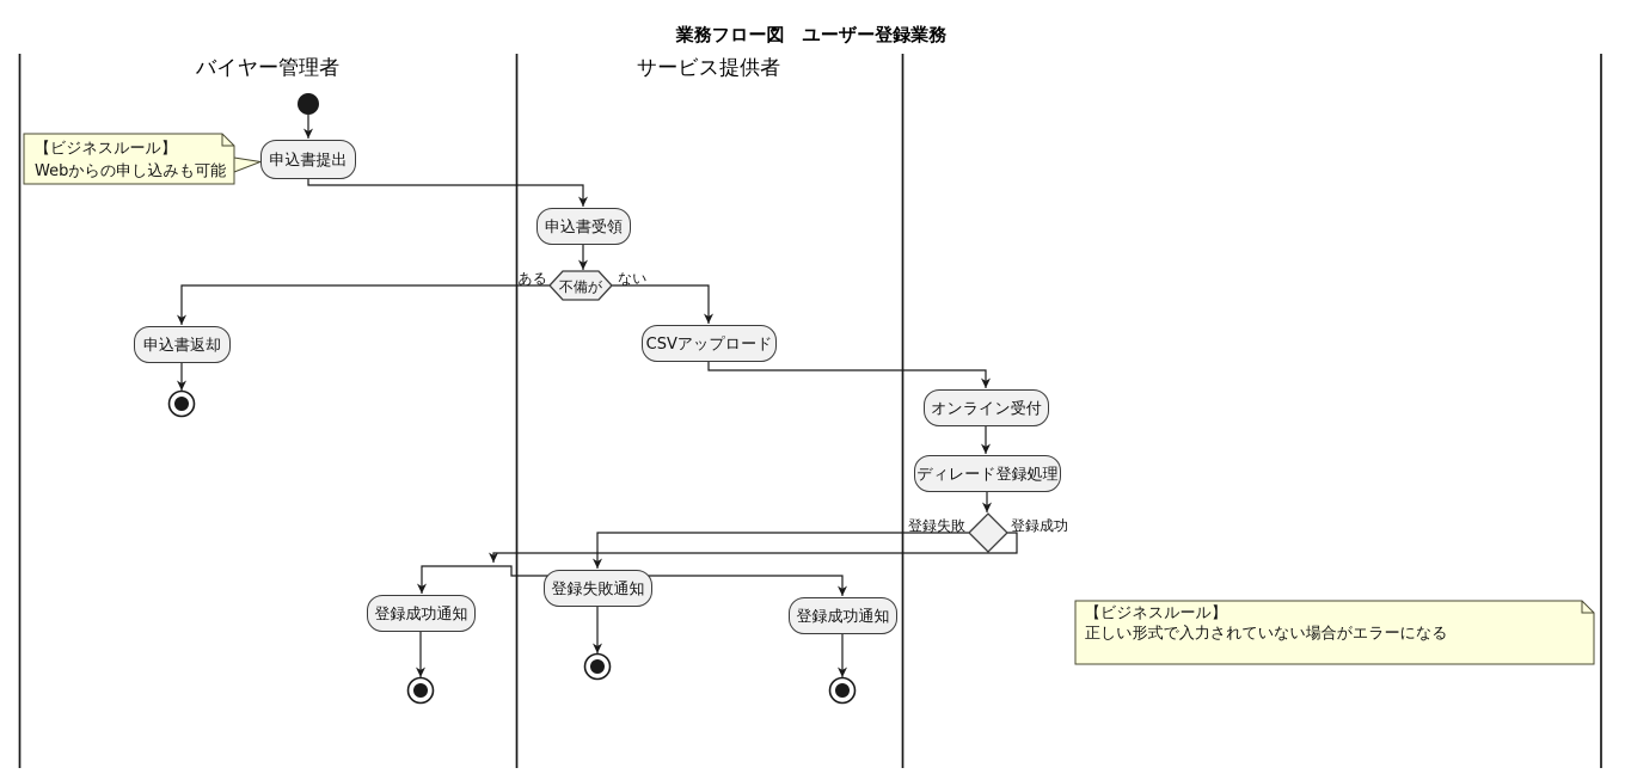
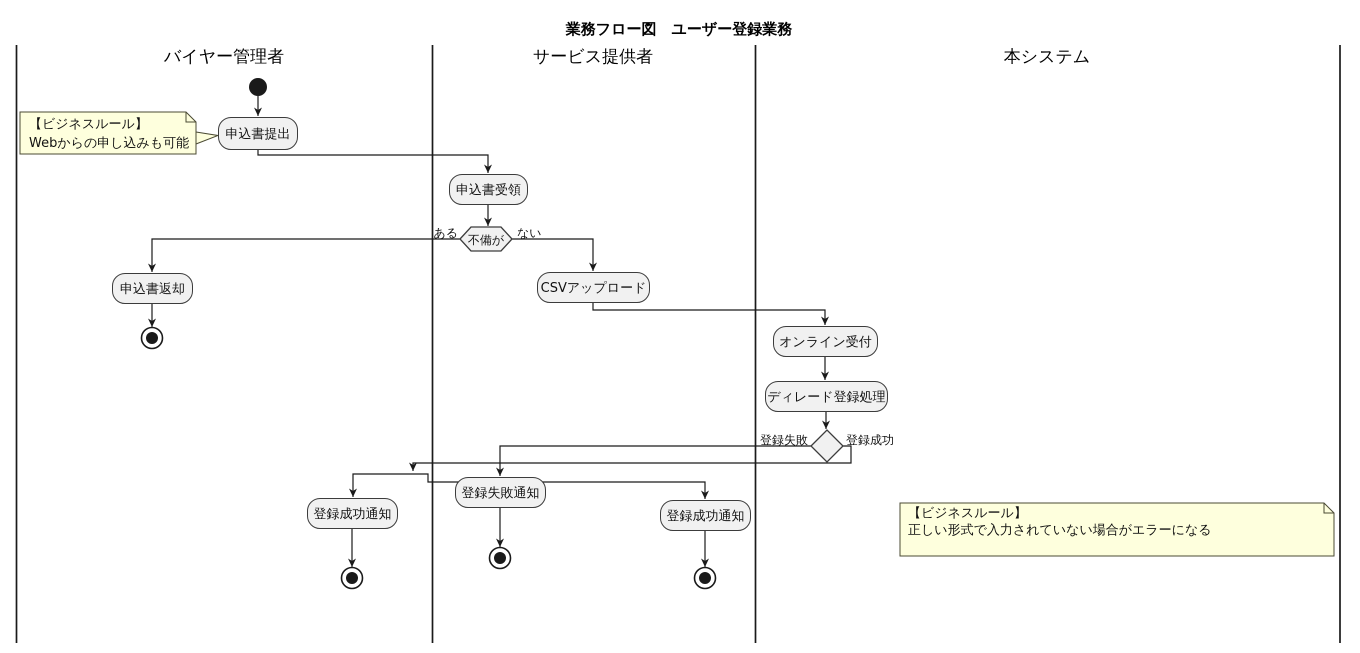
  業務フロー図 ユーザー登録業務
  バイヤー管理者
  サービス提供者
+ 本システム
  申込書提出
  申込書受領
  申込書返却
  CSVアップロード
  オンライン受付
  ディレード登録処理
  登録失敗通知
  登録成功通知
  登録成功通知
  不備が
  ある
  ない
  登録失敗
  登録成功
  【ビジネスルール】
  Webからの申し込みも可能
  【ビジネスルール】
  正しい形式で入力されていない場合がエラーになる
